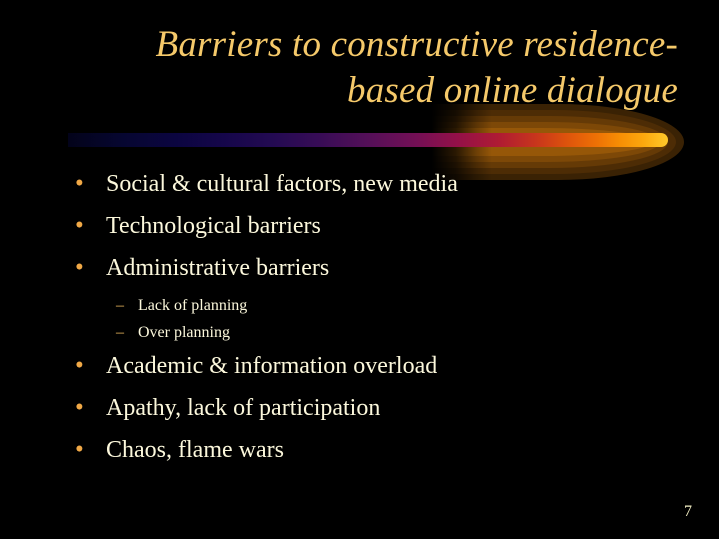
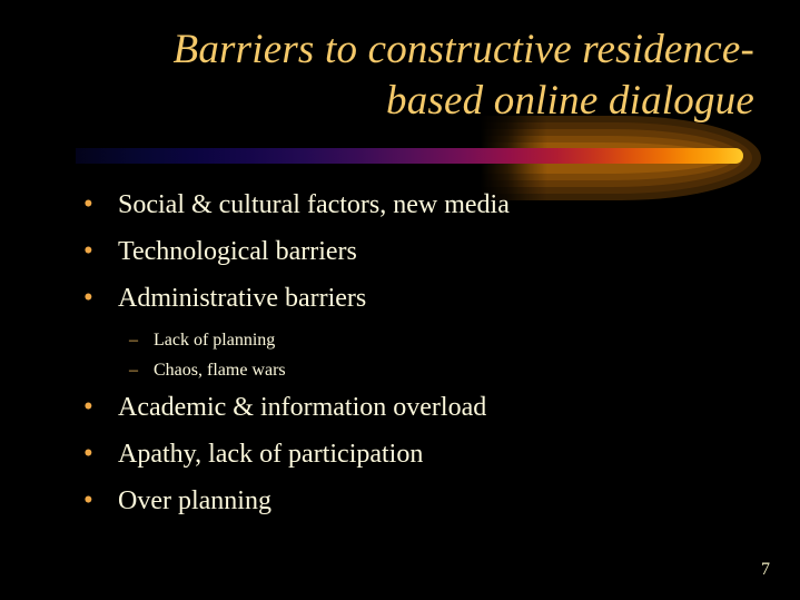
  Barriers to constructive residence-
  based online dialogue
  •
  Social & cultural factors, new media
  •
  Technological barriers
  •
  Administrative barriers
  –
  Lack of planning
  –
- Over planning
+ Chaos, flame wars
  •
  Academic & information overload
  •
  Apathy, lack of participation
  •
- Chaos, flame wars
+ Over planning
  7
